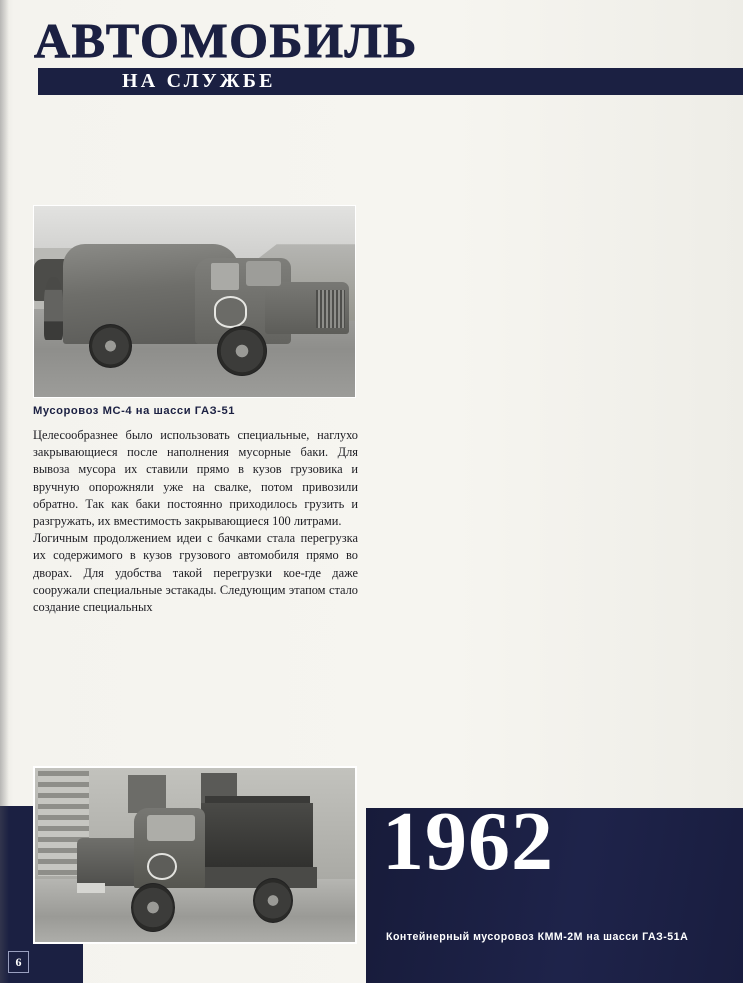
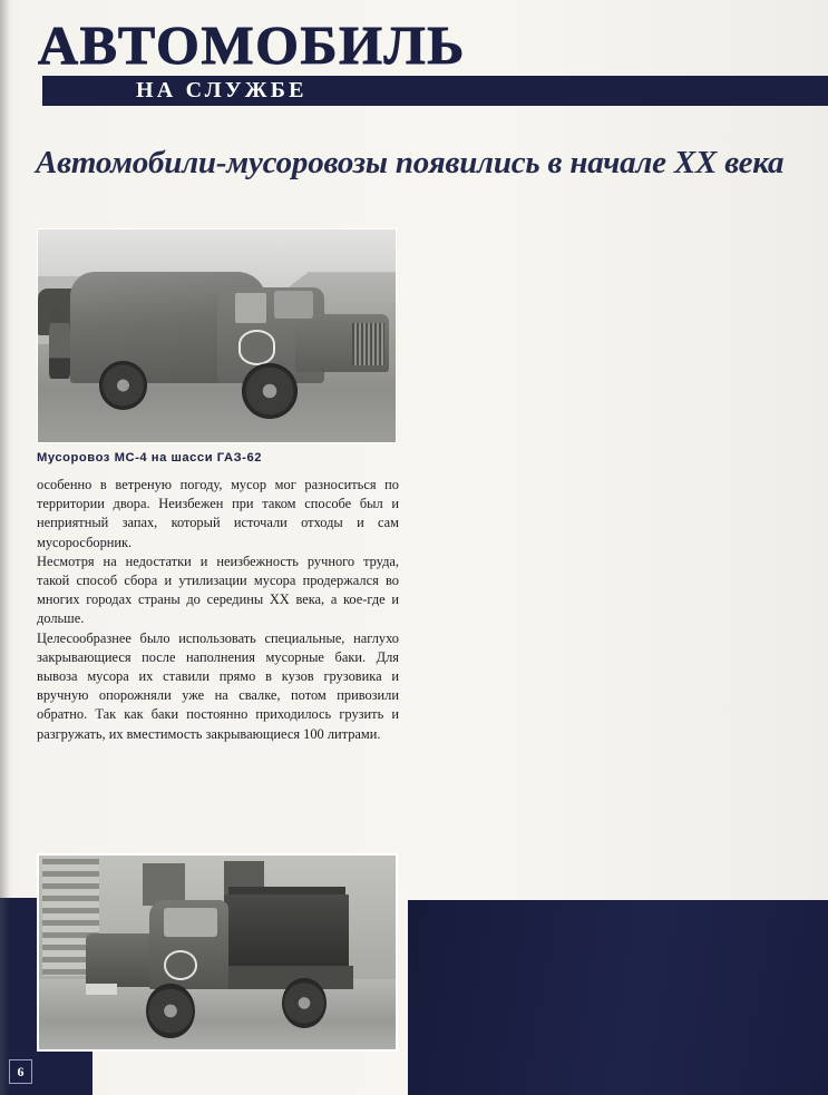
  АВТОМОБИЛЬ
  НА СЛУЖБЕ
+ Автомобили-мусоровозы появились в начале XX века
- Мусоровоз МС-4 на шасси ГАЗ-51
+ Мусоровоз МС-4 на шасси ГАЗ-62
+ особенно в ветреную погоду, мусор мог разноситься по территории двора. Неизбежен при таком способе был и неприятный запах, который источали отходы и сам мусоросборник.
+ Несмотря на недостатки и неизбежность ручного труда, такой способ сбора и утилизации мусора продержался во многих городах страны до середины XX века, а кое-где и дольше.
  Целесообразнее было использовать специальные, наглухо закрывающиеся после наполнения мусорные баки. Для вывоза мусора их ставили прямо в кузов грузовика и вручную опорожняли уже на свалке, потом привозили обратно. Так как баки постоянно приходилось грузить и разгружать, их вместимость закрывающиеся 100 литрами.
- Логичным продолжением идеи с бачками стала перегрузка их содержимого в кузов грузового автомобиля прямо во дворах. Для удобства такой перегрузки кое-где даже сооружали специальные эстакады. Следующим этапом стало создание специальных
- 1962
- Контейнерный мусоровоз КММ-2М на шасси ГАЗ-51А
  6
